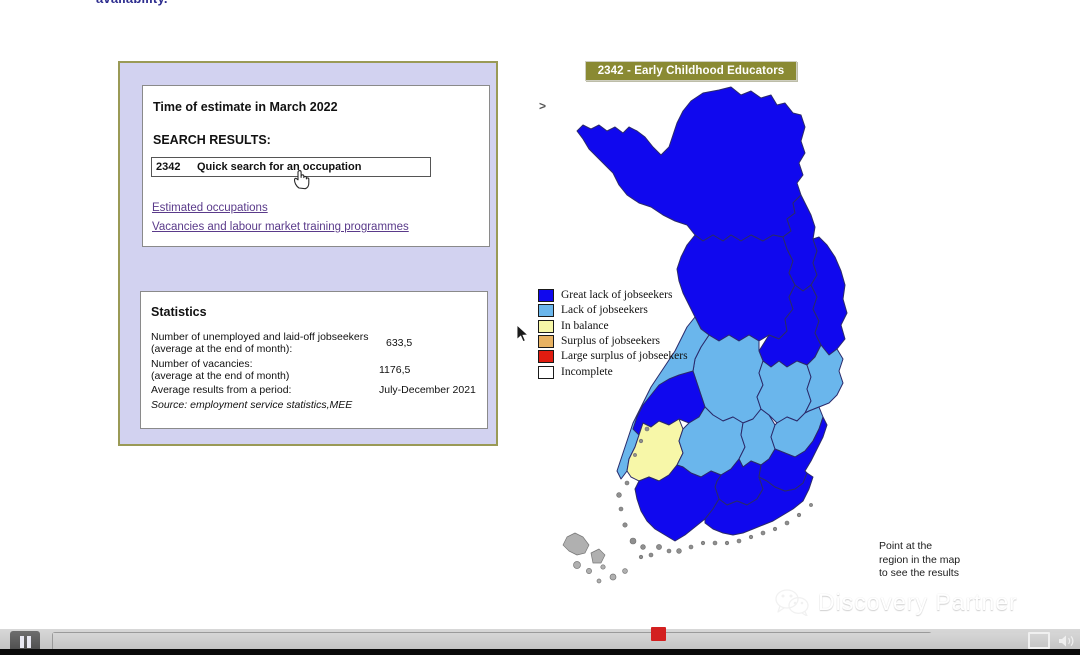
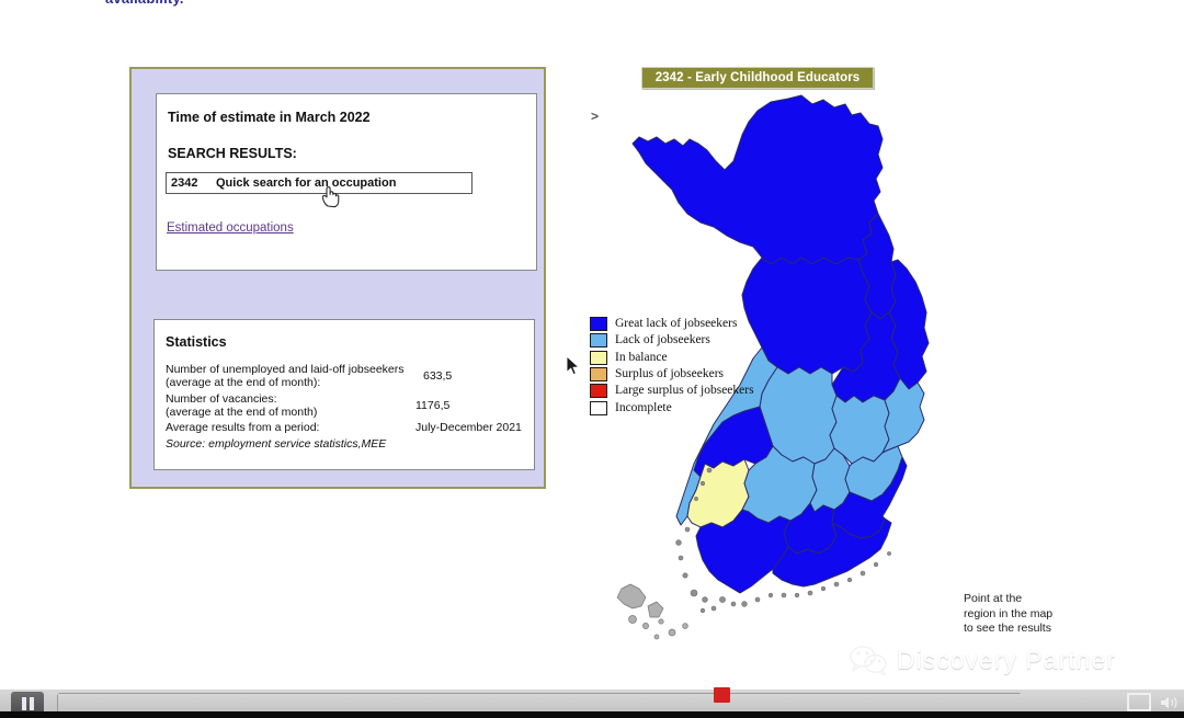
  Time of estimate in March 2022
  SEARCH RESULTS:
  2342
  Quick search for an occupation
  Estimated occupations
- Vacancies and labour market training programmes
  Statistics
  Number of unemployed and laid-off jobseekers
  (average at the end of month):
  633,5
  Number of vacancies:
  (average at the end of month)
  1176,5
  Average results from a period:
  July-December 2021
  Source: employment service statistics,MEE
  >
  2342 - Early Childhood Educators
  Great lack of jobseekers
  Lack of jobseekers
  In balance
  Surplus of jobseekers
  Large surplus of jobseekers
  Incomplete
  Point at the
  region in the map
  to see the results
  Discovery Partner
